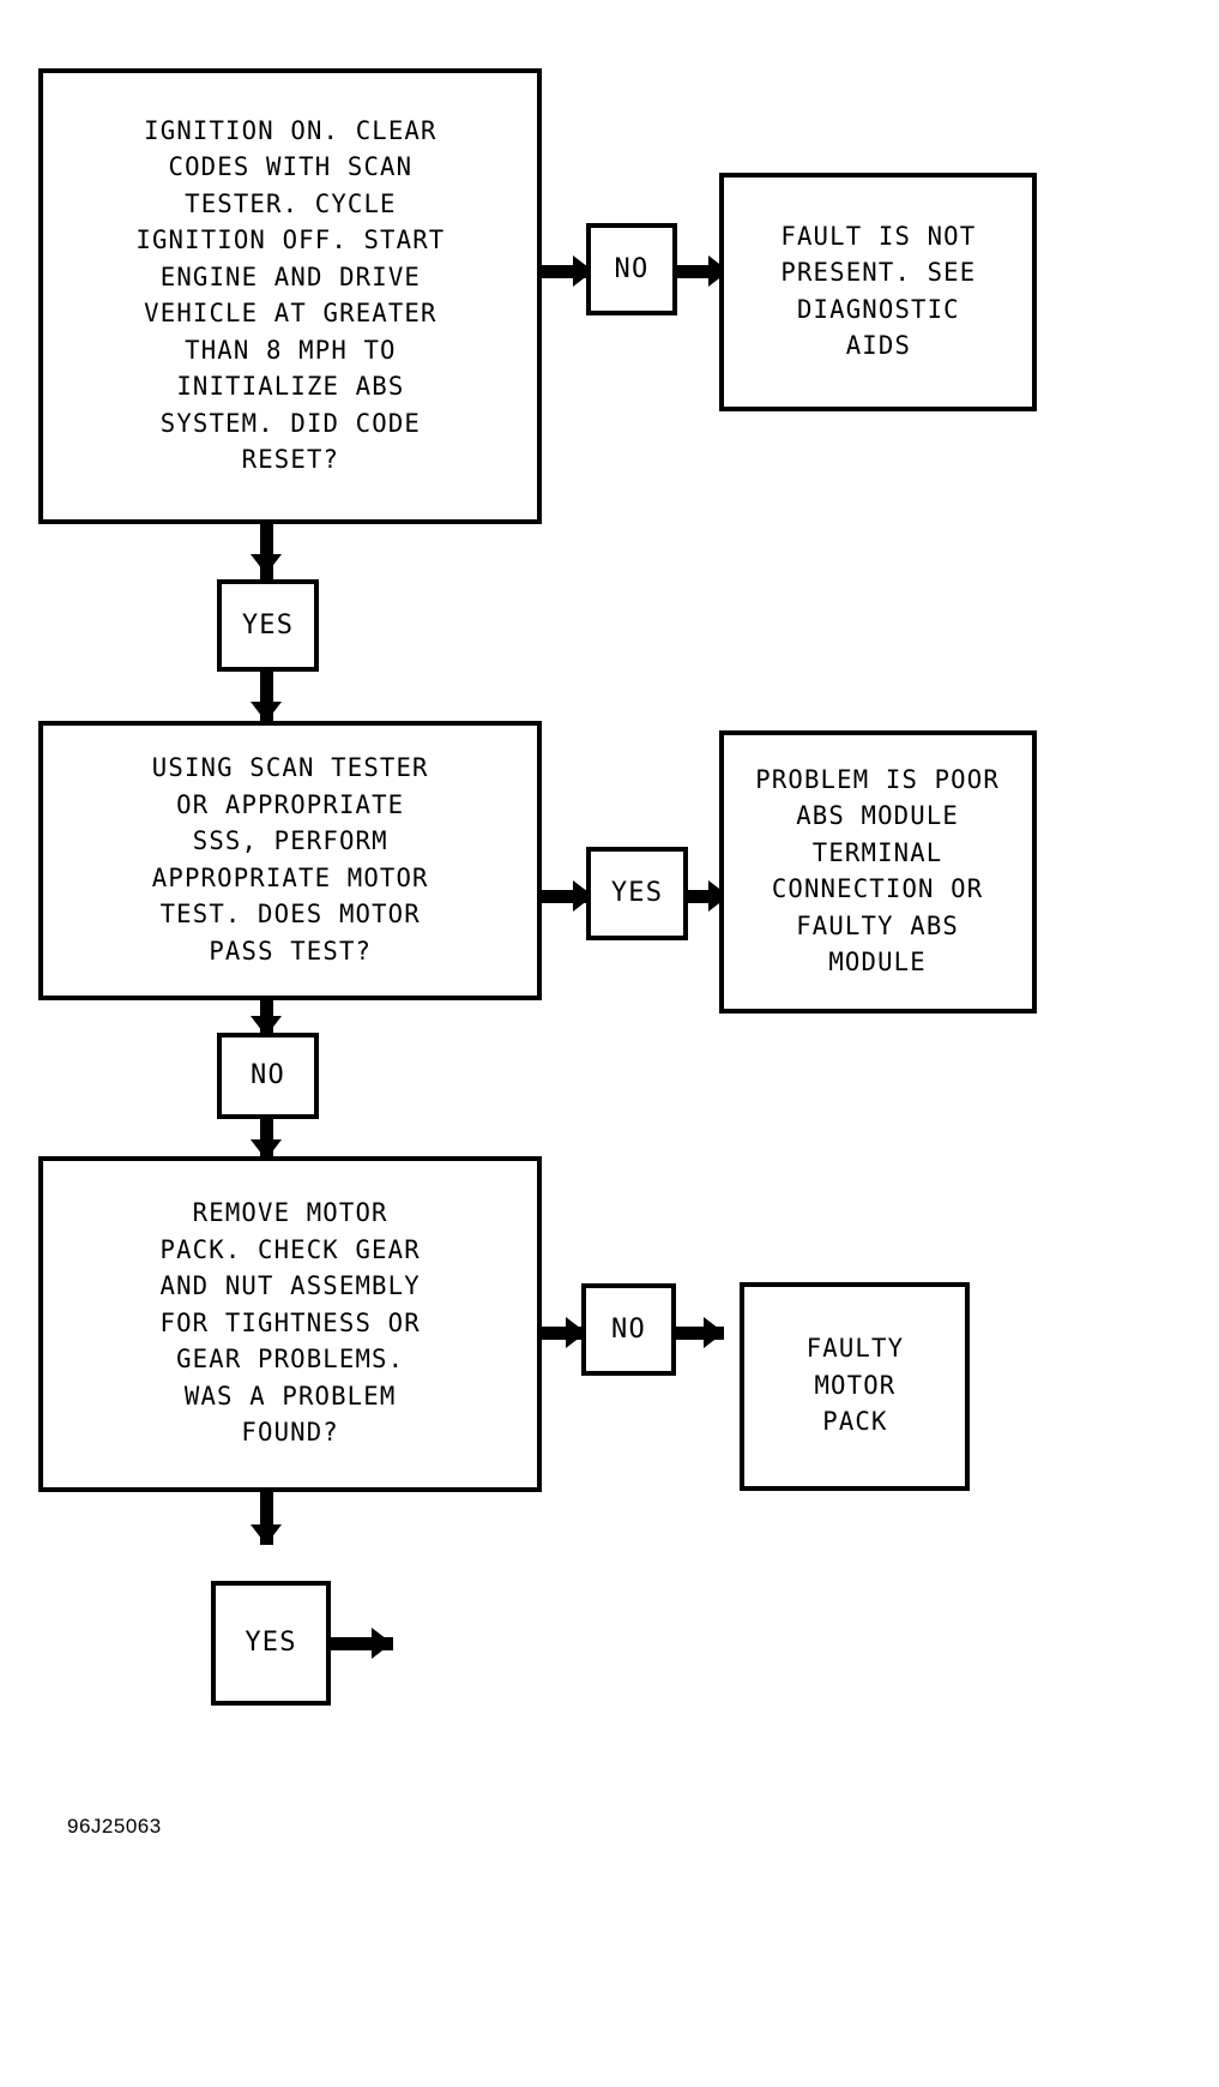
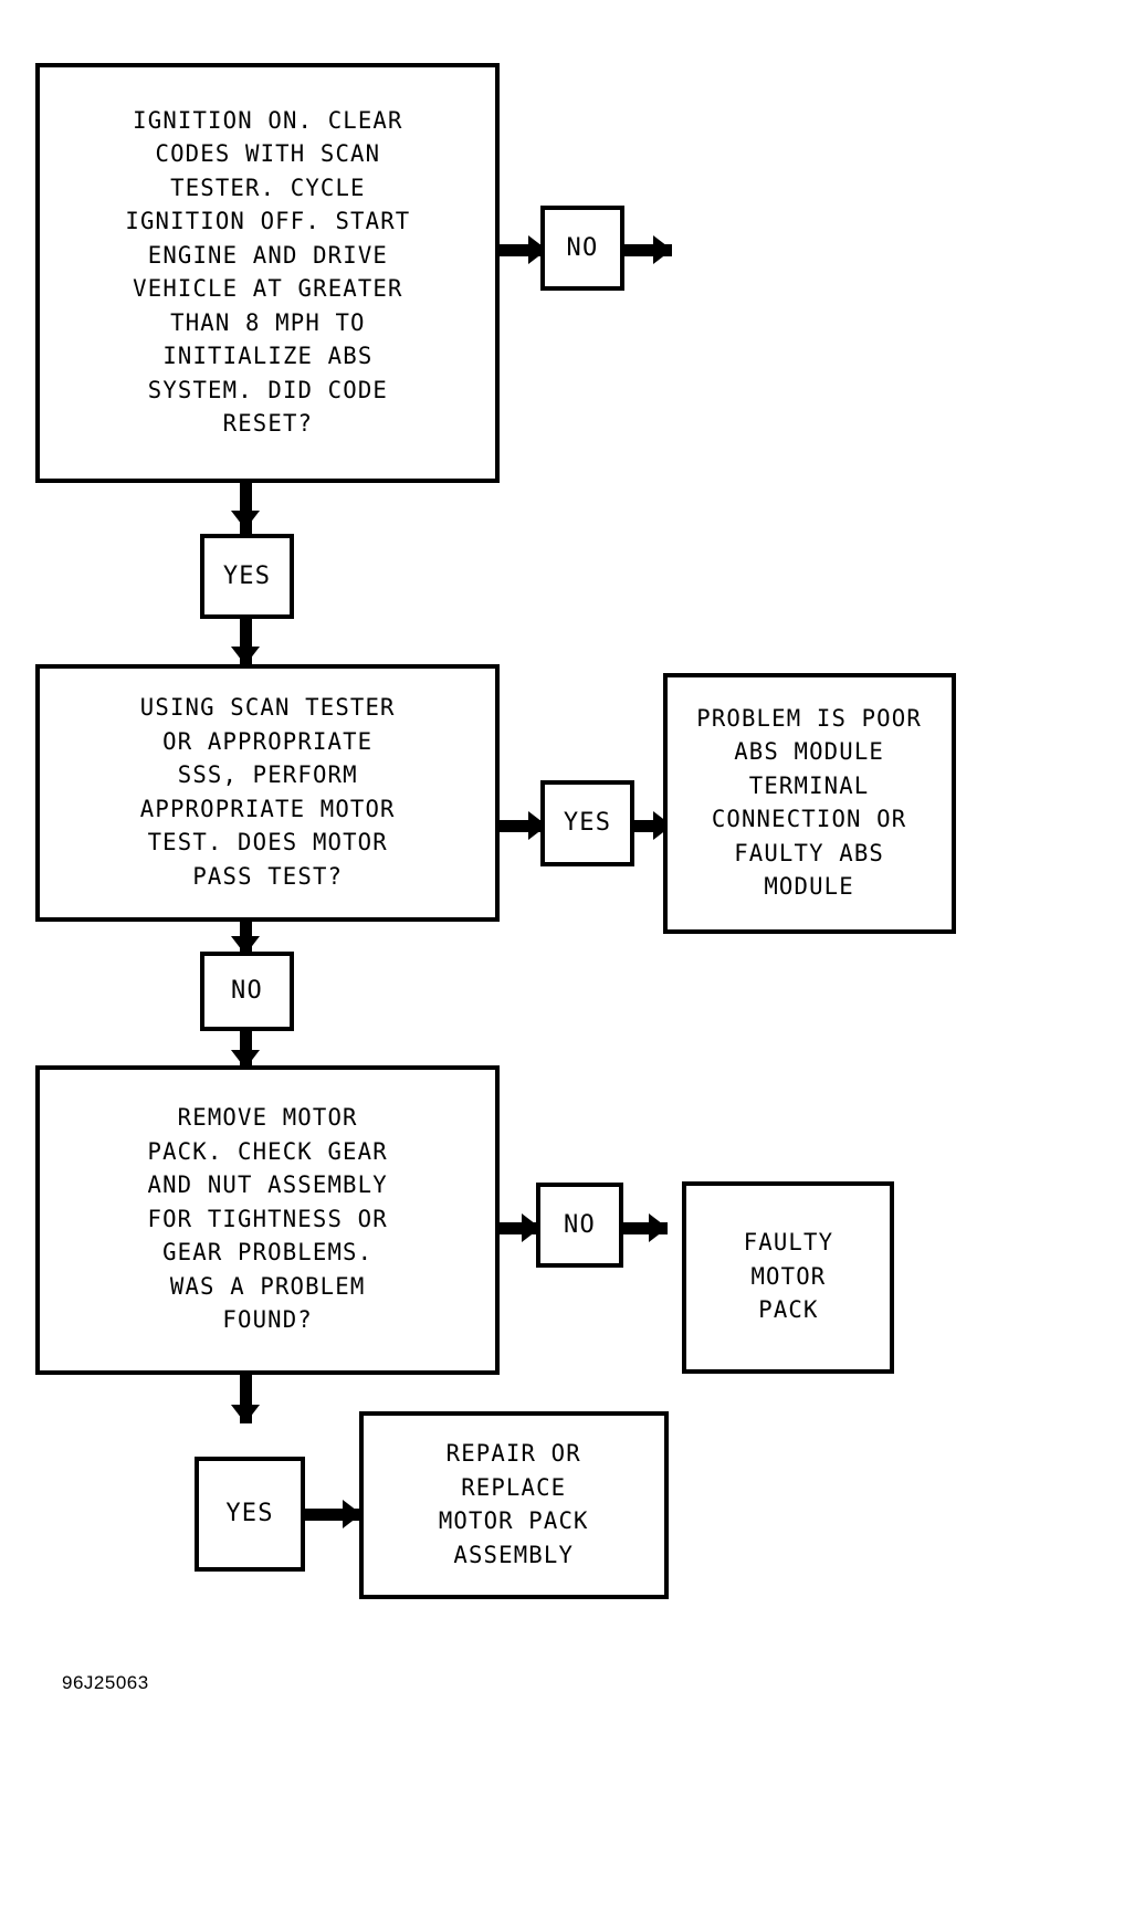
  IGNITION ON. CLEAR
  CODES WITH SCAN
  TESTER. CYCLE
  IGNITION OFF. START
  ENGINE AND DRIVE
  VEHICLE AT GREATER
  THAN 8 MPH TO
  INITIALIZE ABS
  SYSTEM. DID CODE
  RESET?
  NO
- FAULT IS NOT
- PRESENT. SEE
- DIAGNOSTIC
- AIDS
  YES
  USING SCAN TESTER
  OR APPROPRIATE
  SSS, PERFORM
  APPROPRIATE MOTOR
  TEST. DOES MOTOR
  PASS TEST?
  YES
  PROBLEM IS POOR
  ABS MODULE
  TERMINAL
  CONNECTION OR
  FAULTY ABS
  MODULE
  NO
  REMOVE MOTOR
  PACK. CHECK GEAR
  AND NUT ASSEMBLY
  FOR TIGHTNESS OR
  GEAR PROBLEMS.
  WAS A PROBLEM
  FOUND?
  NO
  FAULTY
  MOTOR
  PACK
  YES
+ REPAIR OR
+ REPLACE
+ MOTOR PACK
+ ASSEMBLY
  96J25063
